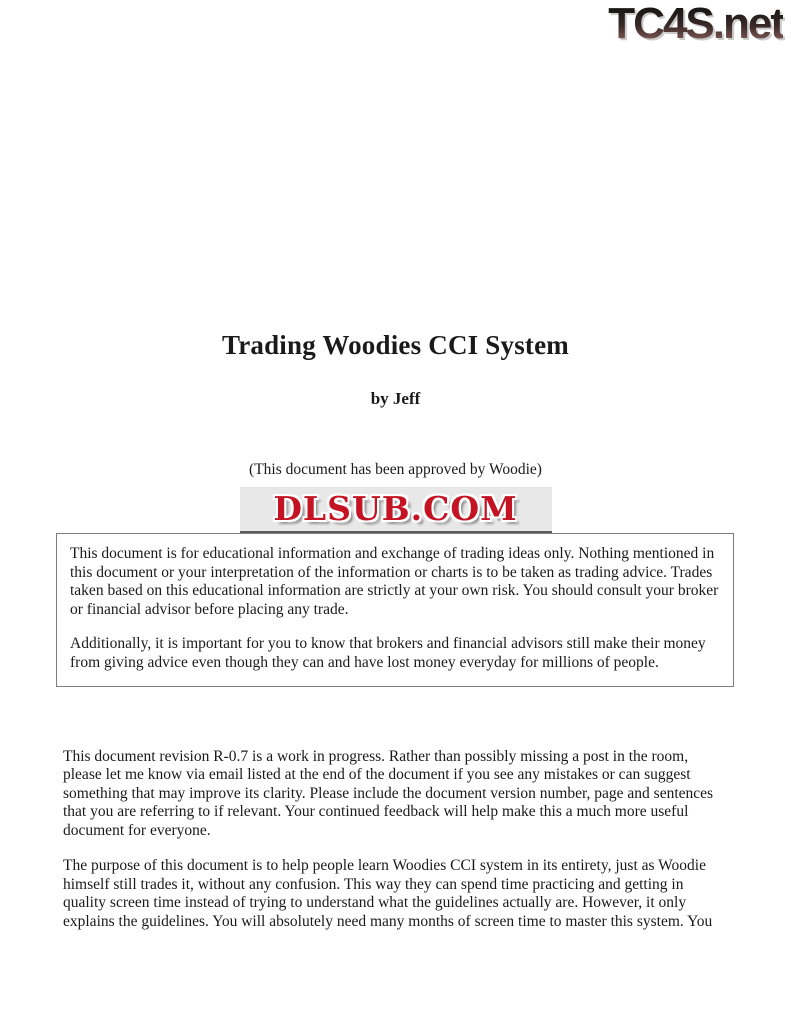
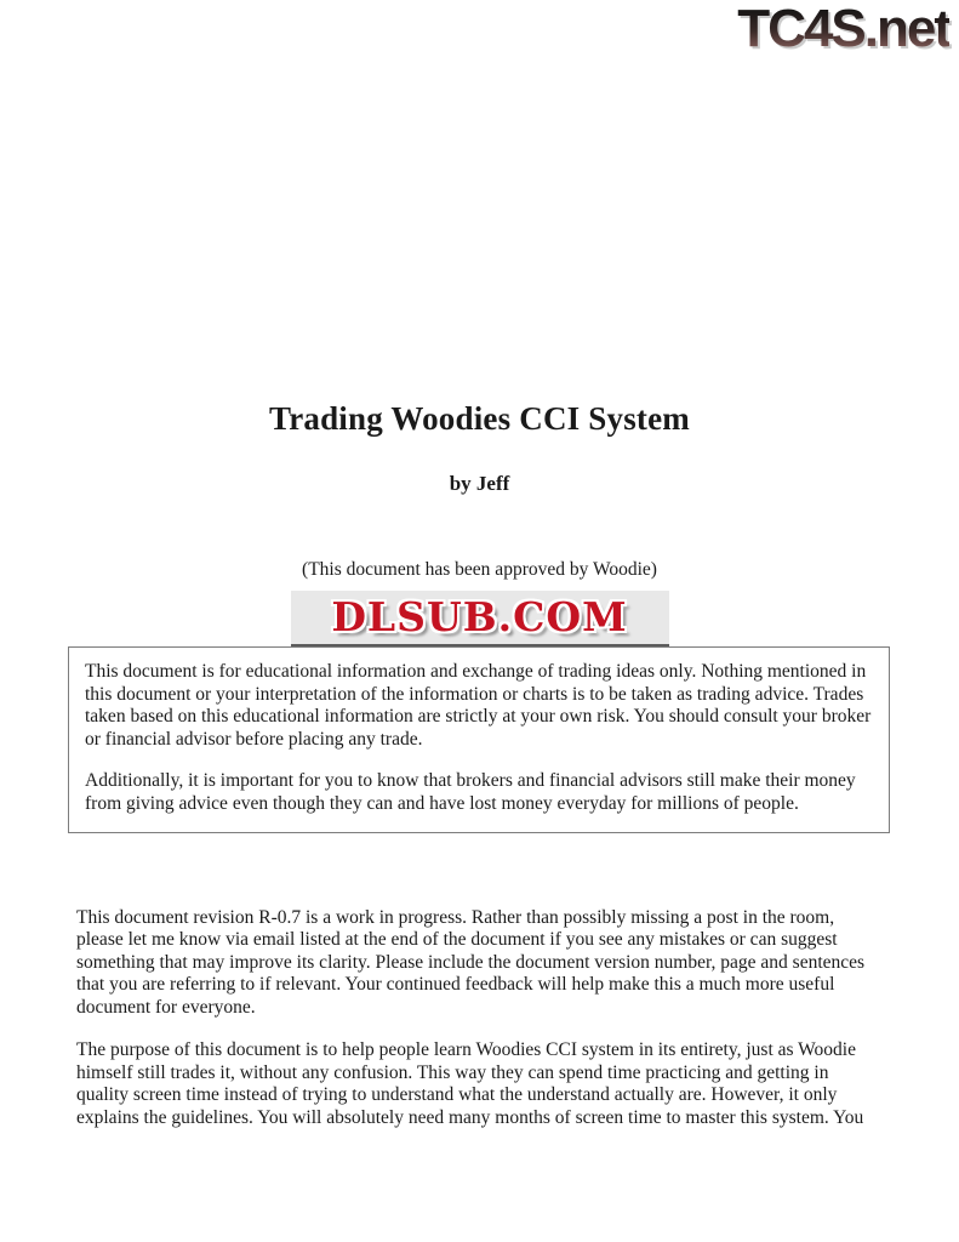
  TC4S.net
  Trading Woodies CCI System
  by Jeff
  (This document has been approved by Woodie)
  DLSUB.COM
  This document is for educational information and exchange of trading ideas only. Nothing mentioned in this document or your interpretation of the information or charts is to be taken as trading advice. Trades taken based on this educational information are strictly at your own risk. You should consult your broker or financial advisor before placing any trade.
  Additionally, it is important for you to know that brokers and financial advisors still make their money from giving advice even though they can and have lost money everyday for millions of people.
  This document revision R-0.7 is a work in progress. Rather than possibly missing a post in the room, please let me know via email listed at the end of the document if you see any mistakes or can suggest something that may improve its clarity. Please include the document version number, page and sentences that you are referring to if relevant. Your continued feedback will help make this a much more useful document for everyone.
- The purpose of this document is to help people learn Woodies CCI system in its entirety, just as Woodie himself still trades it, without any confusion. This way they can spend time practicing and getting in quality screen time instead of trying to understand what the guidelines actually are. However, it only explains the guidelines. You will absolutely need many months of screen time to master this system. You
+ The purpose of this document is to help people learn Woodies CCI system in its entirety, just as Woodie himself still trades it, without any confusion. This way they can spend time practicing and getting in quality screen time instead of trying to understand what the understand actually are. However, it only explains the guidelines. You will absolutely need many months of screen time to master this system. You
